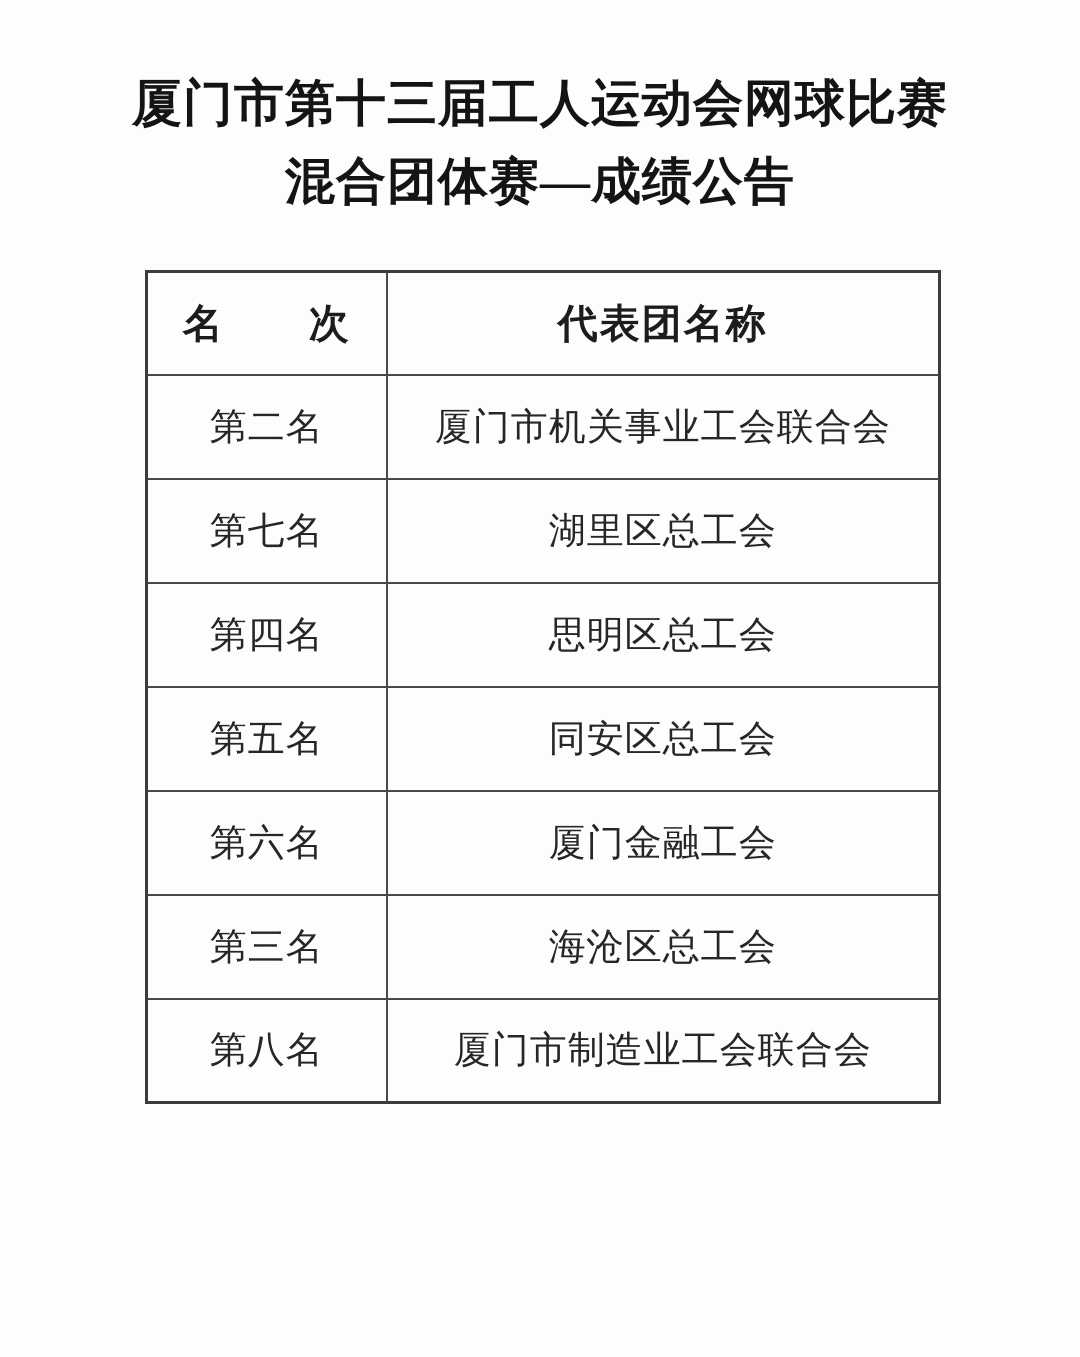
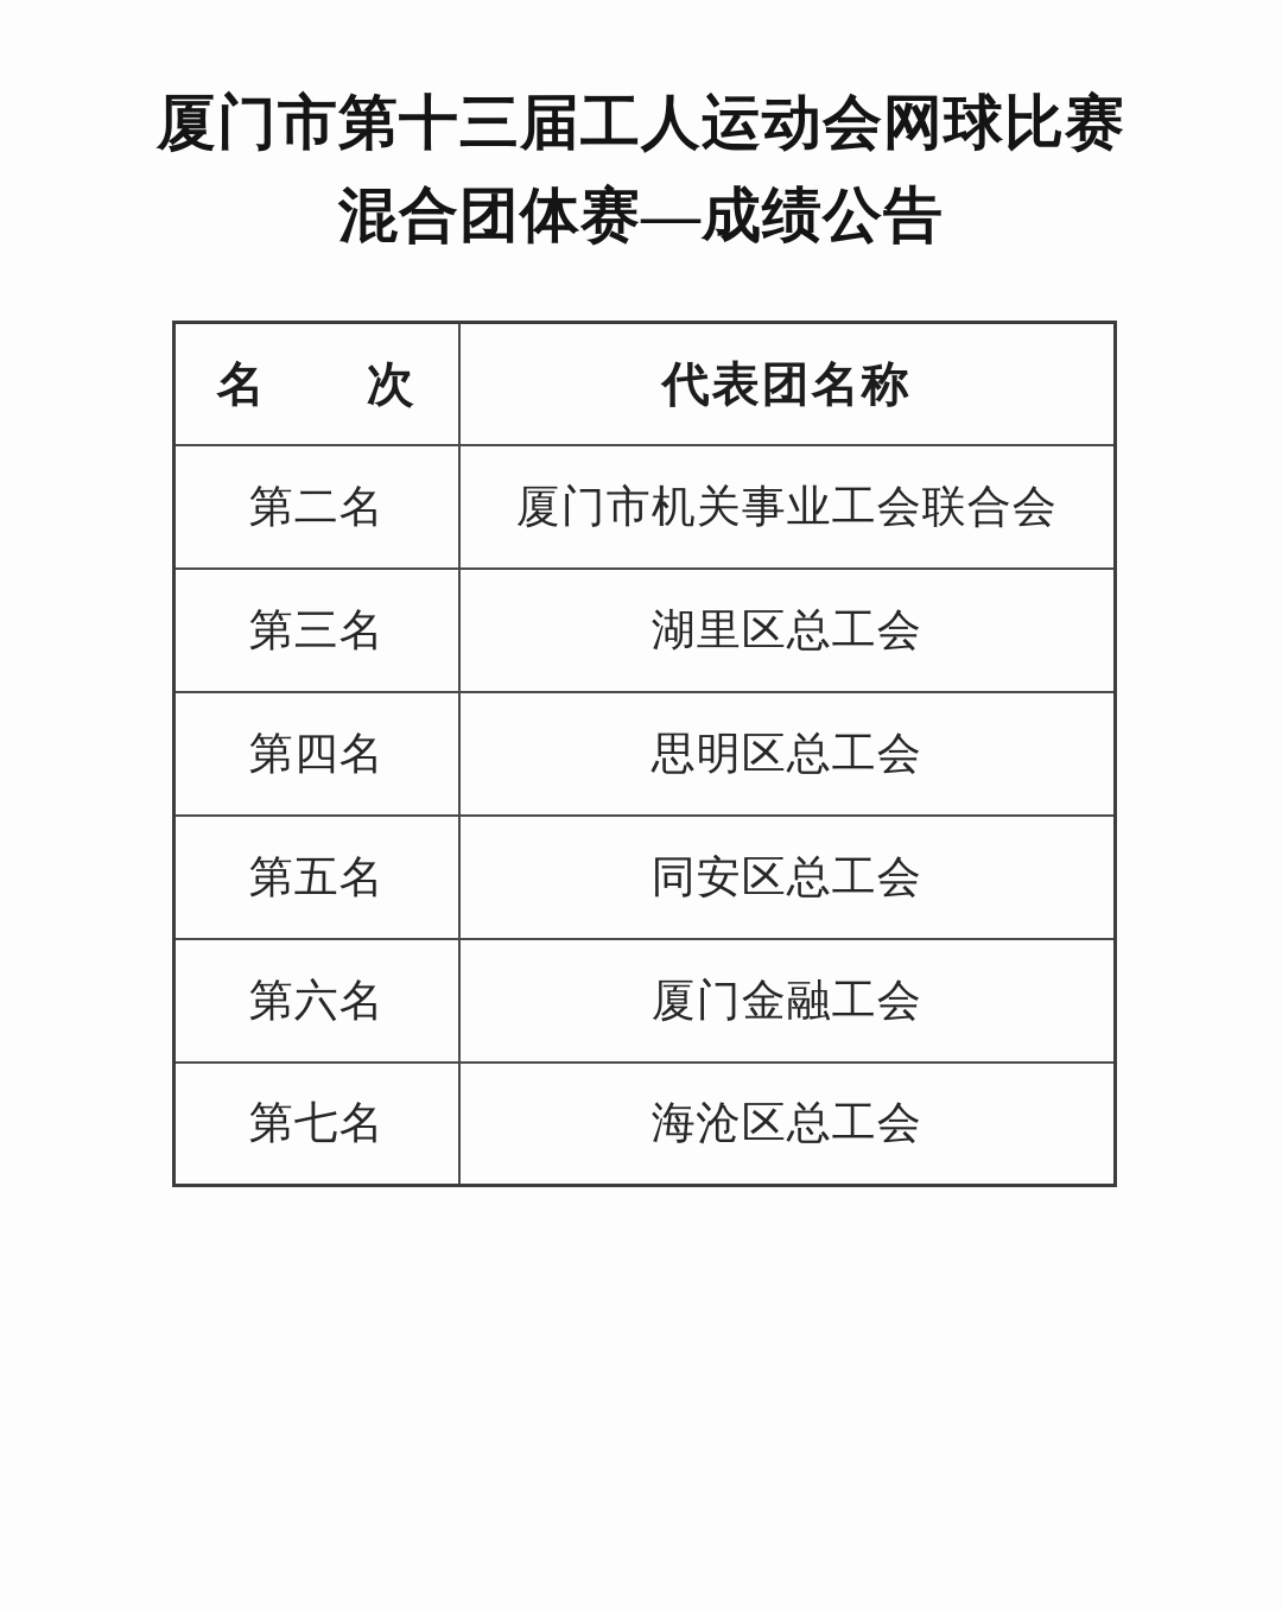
  厦门市第十三届工人运动会网球比赛
  混合团体赛—成绩公告
  名 次	代表团名称
  第二名	厦门市机关事业工会联合会
- 第七名	湖里区总工会
+ 第三名	湖里区总工会
  第四名	思明区总工会
  第五名	同安区总工会
  第六名	厦门金融工会
- 第三名	海沧区总工会
+ 第七名	海沧区总工会
- 第八名	厦门市制造业工会联合会
